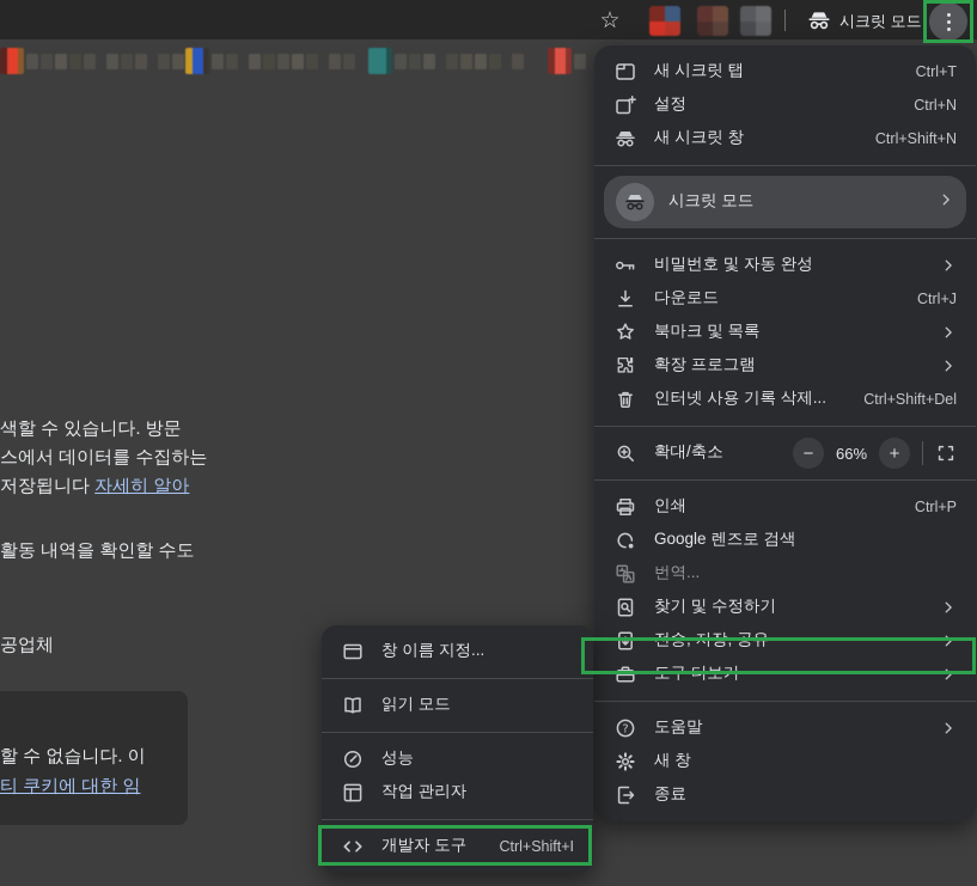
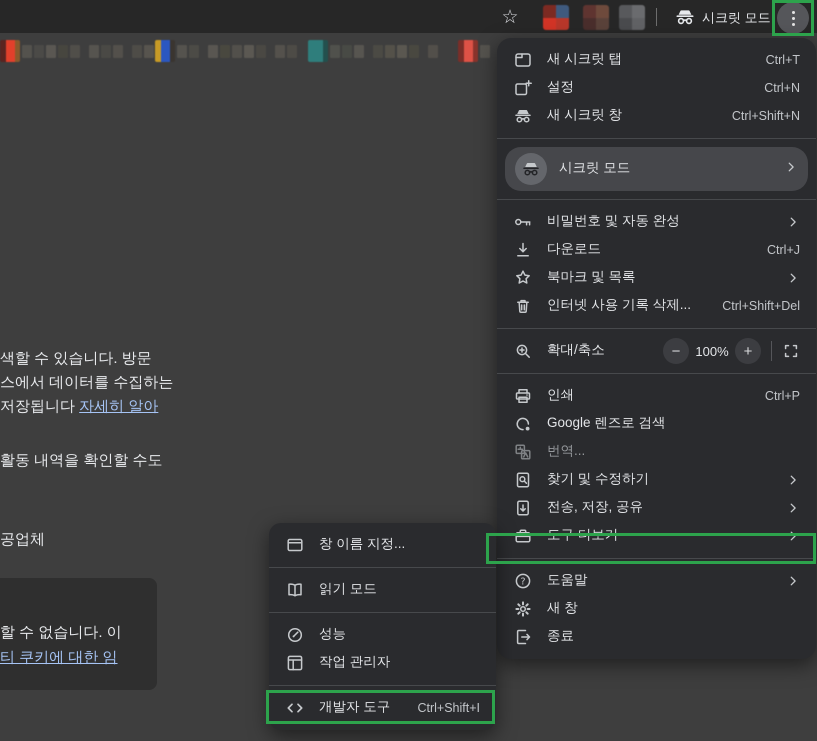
  ☆
  시크릿 모드
  색할 수 있습니다. 방문
  스에서 데이터를 수집하는
  저장됩니다 자세히 알아
  활동 내역을 확인할 수도
  공업체
  할 수 없습니다. 이
  티 쿠키에 대한 임
  새 시크릿 탭
  Ctrl+T
  설정
  Ctrl+N
  새 시크릿 창
  Ctrl+Shift+N
  시크릿 모드
  비밀번호 및 자동 완성
  다운로드
  Ctrl+J
  북마크 및 목록
- 확장 프로그램
  인터넷 사용 기록 삭제...
  Ctrl+Shift+Del
  확대/축소
  −
- 66%
+ 100%
  +
  인쇄
  Ctrl+P
  Google 렌즈로 검색
  번역...
  찾기 및 수정하기
  전송, 저장, 공유
  도구 더보기
  ?
  도움말
  새 창
  종료
  창 이름 지정...
  읽기 모드
  성능
  작업 관리자
  개발자 도구
  Ctrl+Shift+I
